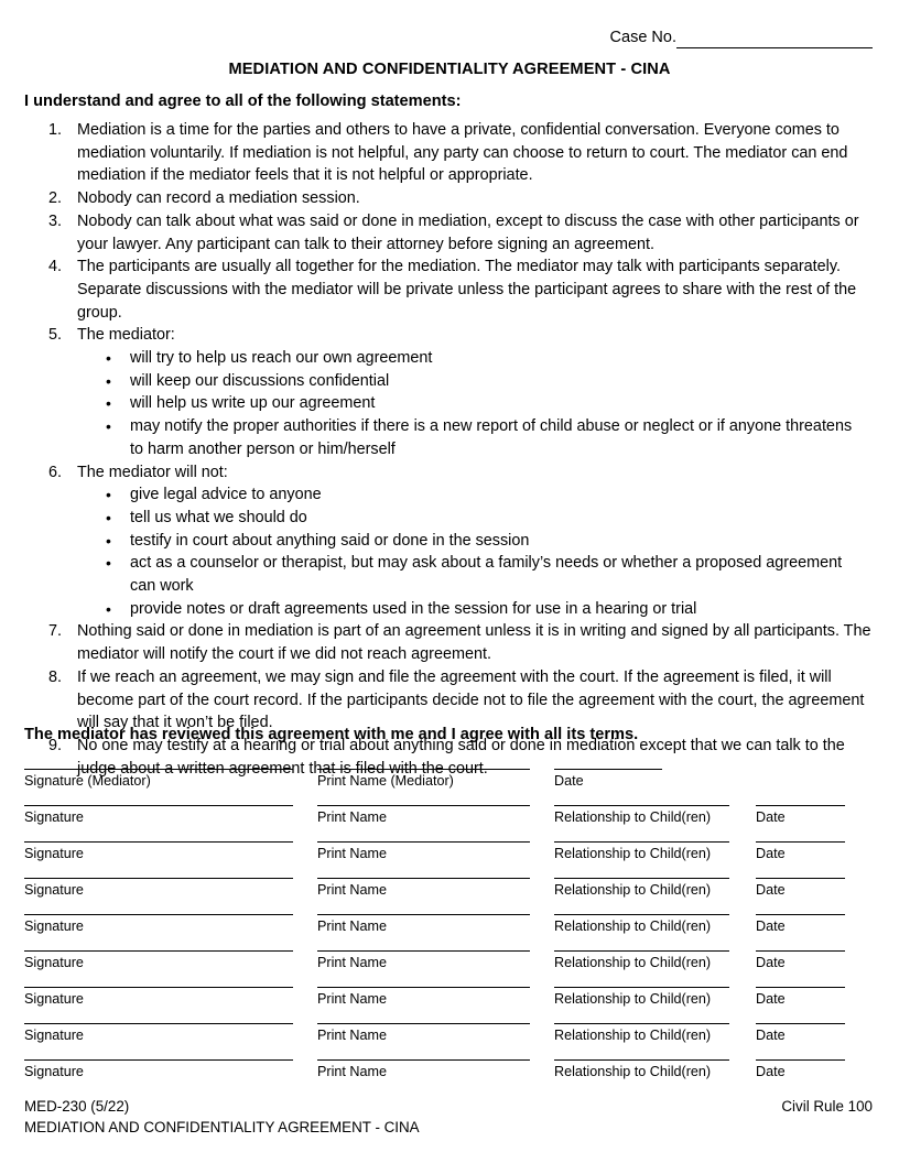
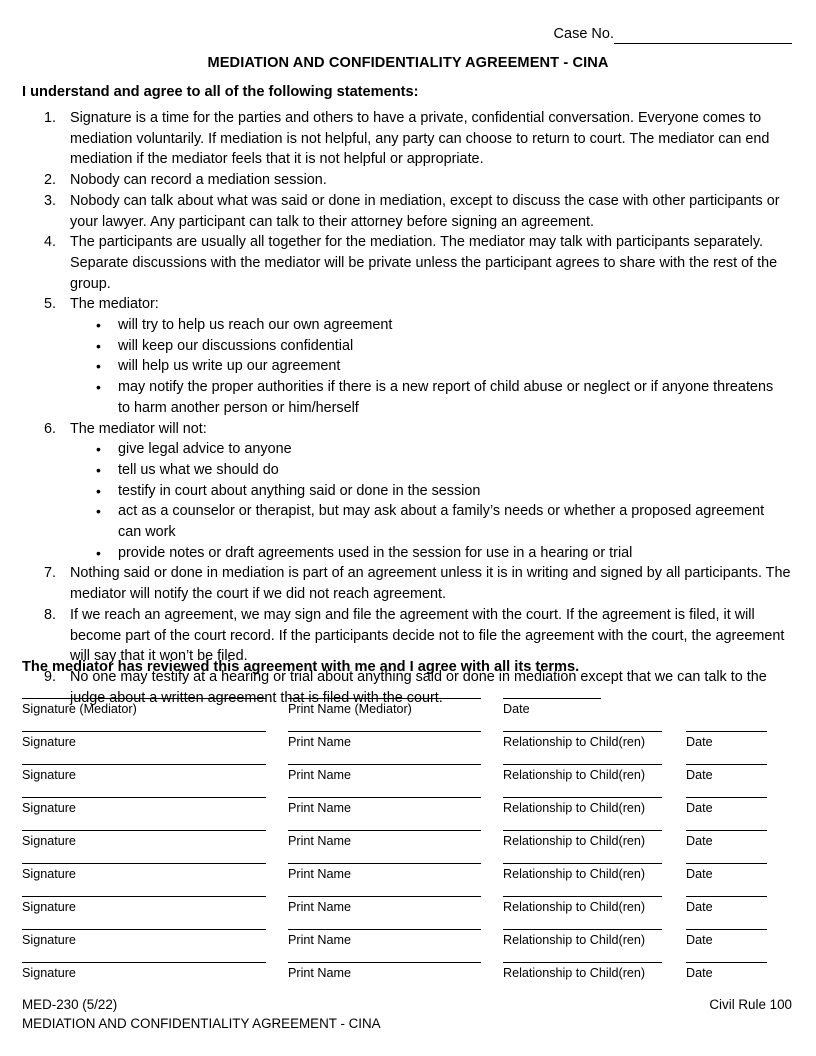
  Case No.
  MEDIATION AND CONFIDENTIALITY AGREEMENT - CINA
  I understand and agree to all of the following statements:
  1.
- Mediation is a time for the parties and others to have a private, confidential conversation. Everyone comes to mediation voluntarily. If mediation is not helpful, any party can choose to return to court. The mediator can end mediation if the mediator feels that it is not helpful or appropriate.
+ Signature is a time for the parties and others to have a private, confidential conversation. Everyone comes to mediation voluntarily. If mediation is not helpful, any party can choose to return to court. The mediator can end mediation if the mediator feels that it is not helpful or appropriate.
  2.
  Nobody can record a mediation session.
  3.
  Nobody can talk about what was said or done in mediation, except to discuss the case with other participants or your lawyer. Any participant can talk to their attorney before signing an agreement.
  4.
  The participants are usually all together for the mediation. The mediator may talk with participants separately. Separate discussions with the mediator will be private unless the participant agrees to share with the rest of the group.
  5.
  The mediator:
  •
  will try to help us reach our own agreement
  •
  will keep our discussions confidential
  •
  will help us write up our agreement
  •
  may notify the proper authorities if there is a new report of child abuse or neglect or if anyone threatens to harm another person or him/herself
  6.
  The mediator will not:
  •
  give legal advice to anyone
  •
  tell us what we should do
  •
  testify in court about anything said or done in the session
  •
  act as a counselor or therapist, but may ask about a family’s needs or whether a proposed agreement can work
  •
  provide notes or draft agreements used in the session for use in a hearing or trial
  7.
  Nothing said or done in mediation is part of an agreement unless it is in writing and signed by all participants. The mediator will notify the court if we did not reach agreement.
  8.
  If we reach an agreement, we may sign and file the agreement with the court. If the agreement is filed, it will become part of the court record. If the participants decide not to file the agreement with the court, the agreement will say that it won’t be filed.
  9.
  No one may testify at a hearing or trial about anything said or done in mediation except that we can talk to the judge about a written agreement that is filed with the court.
  The mediator has reviewed this agreement with me and I agree with all its terms.
  Signature (Mediator)
  Print Name (Mediator)
  Date
  Signature
  Print Name
  Relationship to Child(ren)
  Date
  Signature
  Print Name
  Relationship to Child(ren)
  Date
  Signature
  Print Name
  Relationship to Child(ren)
  Date
  Signature
  Print Name
  Relationship to Child(ren)
  Date
  Signature
  Print Name
  Relationship to Child(ren)
  Date
  Signature
  Print Name
  Relationship to Child(ren)
  Date
  Signature
  Print Name
  Relationship to Child(ren)
  Date
  Signature
  Print Name
  Relationship to Child(ren)
  Date
  MED-230 (5/22)
  Civil Rule 100
  MEDIATION AND CONFIDENTIALITY AGREEMENT - CINA
